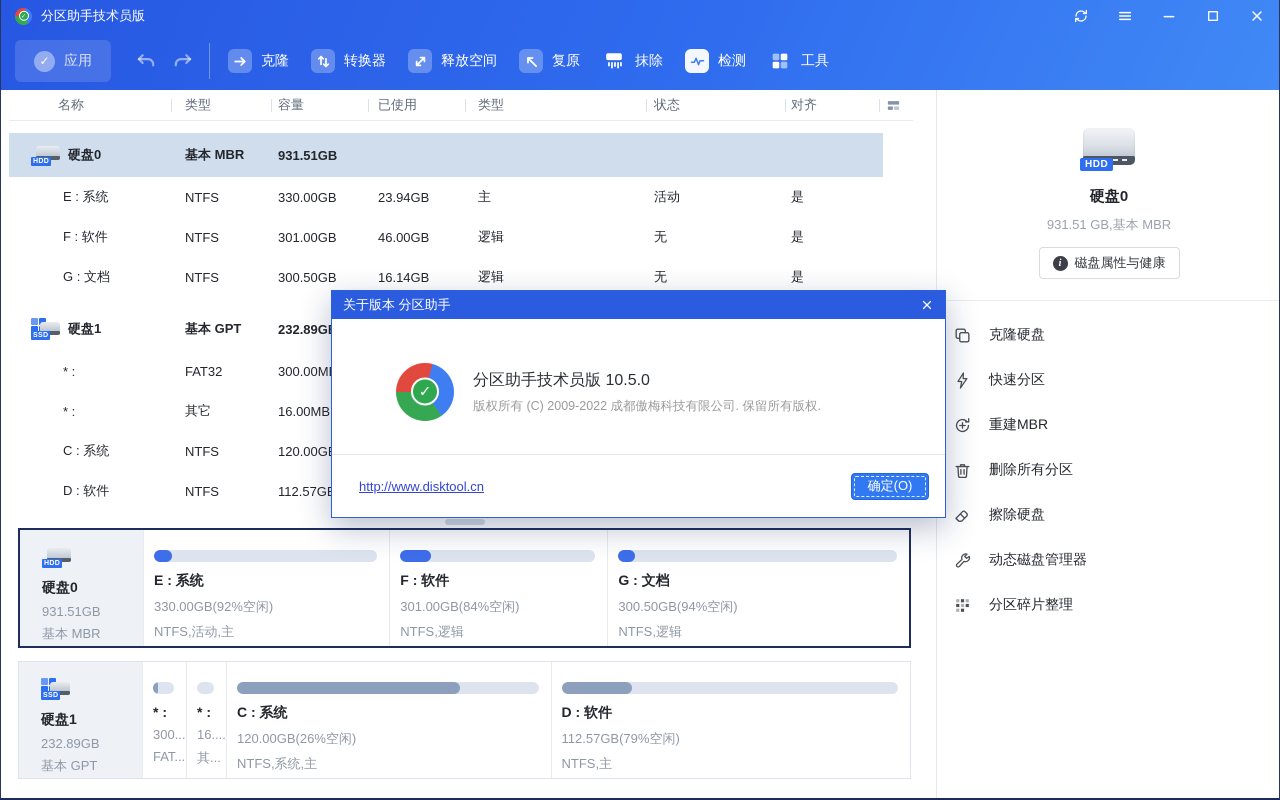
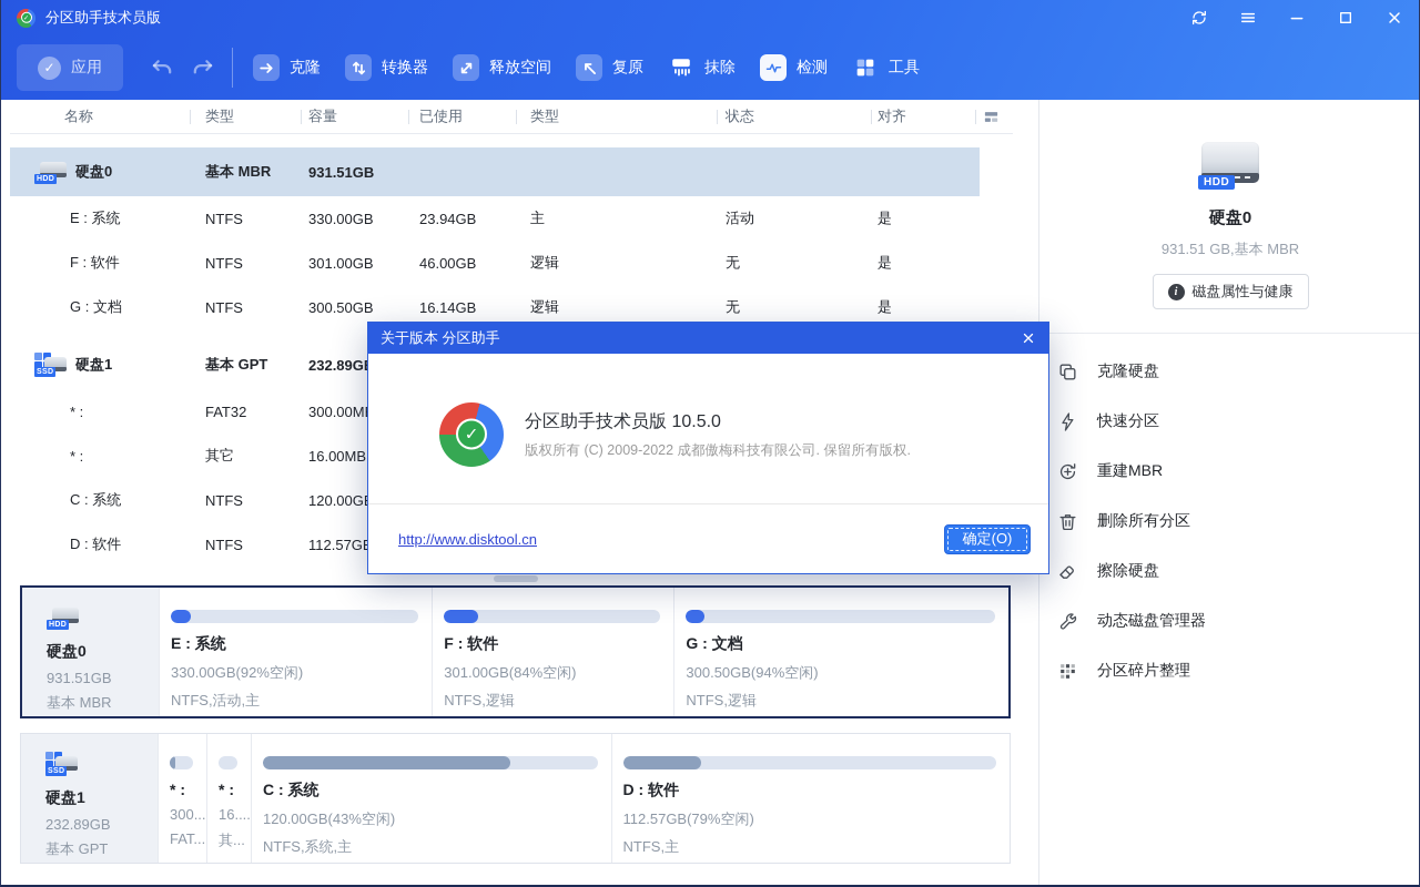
  分区助手技术员版
  ✓
  应用
  克隆
  转换器
  释放空间
  复原
  抹除
  检测
  工具
  名称
  类型
  容量
  已使用
  类型
  状态
  对齐
  硬盘0
  基本 MBR
  931.51GB
  E : 系统
  NTFS
  330.00GB
  23.94GB
  主
  活动
  是
  F : 软件
  NTFS
  301.00GB
  46.00GB
  逻辑
  无
  是
  G : 文档
  NTFS
  300.50GB
  16.14GB
  逻辑
  无
  是
  硬盘1
  基本 GPT
  232.89G
  * :
  FAT32
  300.00M
  * :
  其它
  16.00MB
  C : 系统
  NTFS
  120.00G
  D : 软件
  NTFS
  112.57G
  硬盘0
  931.51GB
  基本 MBR
  E : 系统
  330.00GB(92%空闲)
  NTFS,活动,主
  F : 软件
  301.00GB(84%空闲)
  NTFS,逻辑
  G : 文档
  300.50GB(94%空闲)
  NTFS,逻辑
  硬盘1
  232.89GB
  基本 GPT
  * :
  300...
  FAT...
  * :
  16....
  其...
  C : 系统
- 120.00GB(26%空闲)
+ 120.00GB(43%空闲)
  NTFS,系统,主
  D : 软件
  112.57GB(79%空闲)
  NTFS,主
  HDD
  硬盘0
  931.51 GB,基本 MBR
  i
  磁盘属性与健康
  克隆硬盘
  快速分区
  重建MBR
  删除所有分区
  擦除硬盘
  动态磁盘管理器
  分区碎片整理
  关于版本 分区助手
  分区助手技术员版 10.5.0
  版权所有 (C) 2009-2022 成都傲梅科技有限公司. 保留所有版权.
  http://www.disktool.cn
  确定(O)
